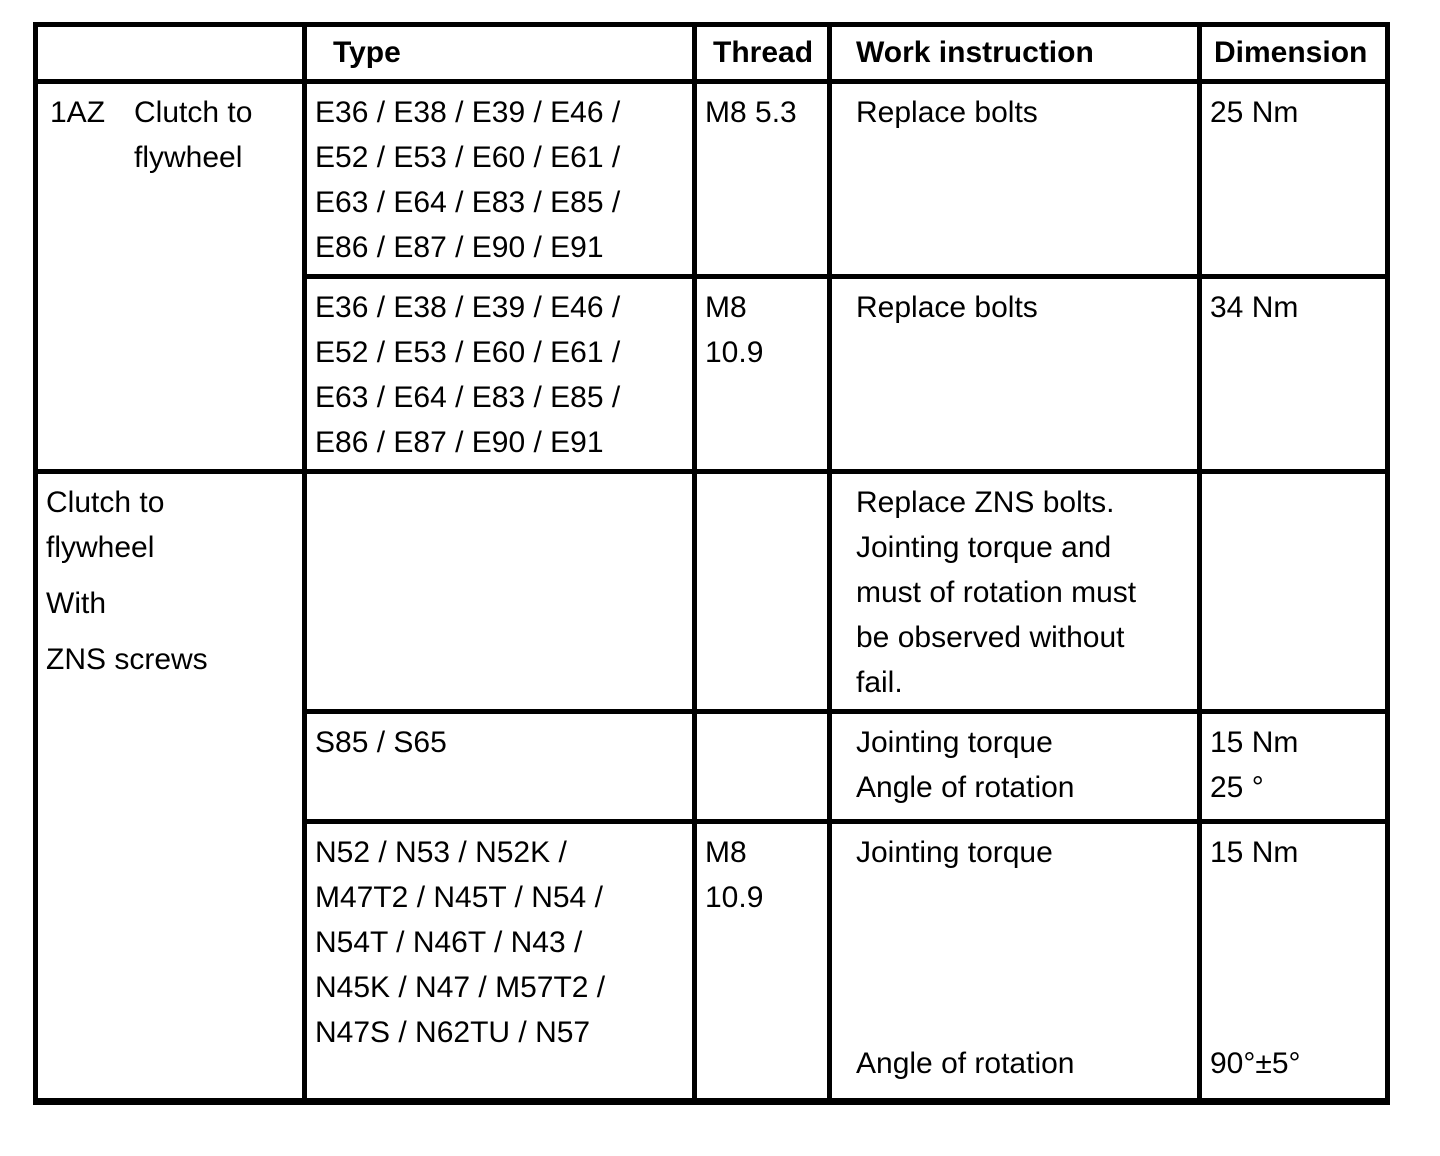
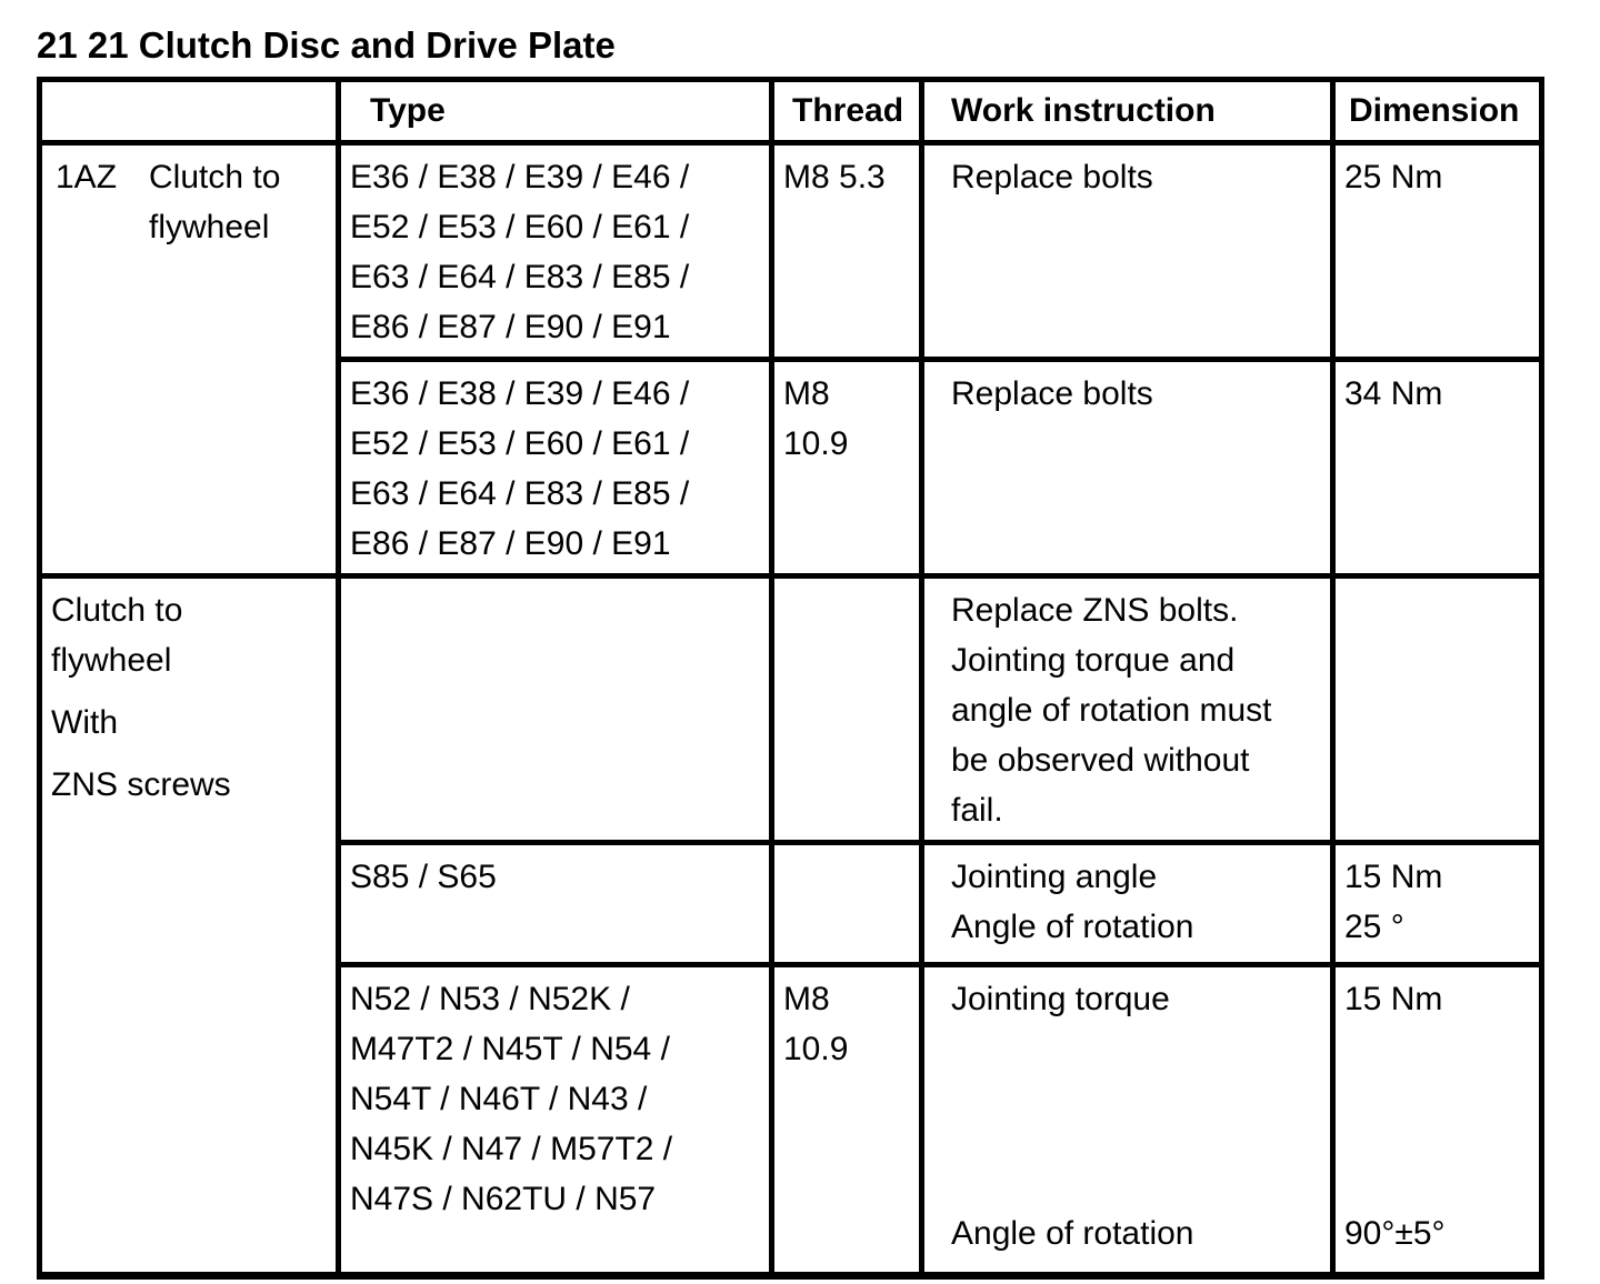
+ 21 21 Clutch Disc and Drive Plate
  	Type	Thread	Work instruction	Dimension
  1AZ Clutch to flywheel	E36 / E38 / E39 / E46 / E52 / E53 / E60 / E61 / E63 / E64 / E83 / E85 / E86 / E87 / E90 / E91	M8 5.3	Replace bolts	25 Nm
  E36 / E38 / E39 / E46 / E52 / E53 / E60 / E61 / E63 / E64 / E83 / E85 / E86 / E87 / E90 / E91	M8 10.9	Replace bolts	34 Nm
- Clutch to flywheel With ZNS screws			Replace ZNS bolts. Jointing torque and must of rotation must be observed without fail.
+ Clutch to flywheel With ZNS screws			Replace ZNS bolts. Jointing torque and angle of rotation must be observed without fail.
- S85 / S65		Jointing torque Angle of rotation	15 Nm 25 °
+ S85 / S65		Jointing angle Angle of rotation	15 Nm 25 °
  N52 / N53 / N52K / M47T2 / N45T / N54 / N54T / N46T / N43 / N45K / N47 / M57T2 / N47S / N62TU / N57	M8 10.9	Jointing torque Angle of rotation	15 Nm 90°±5°
